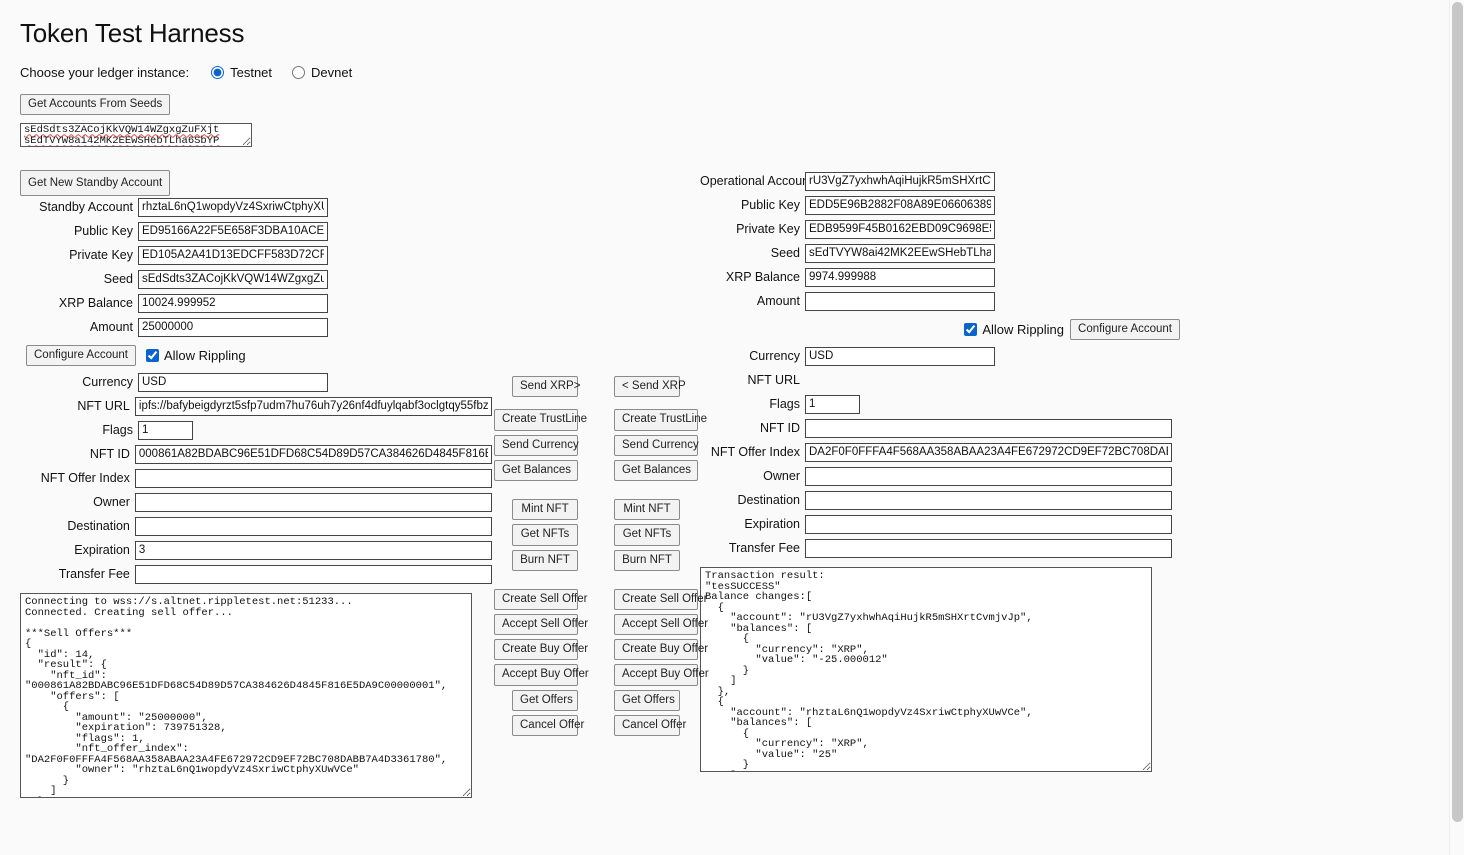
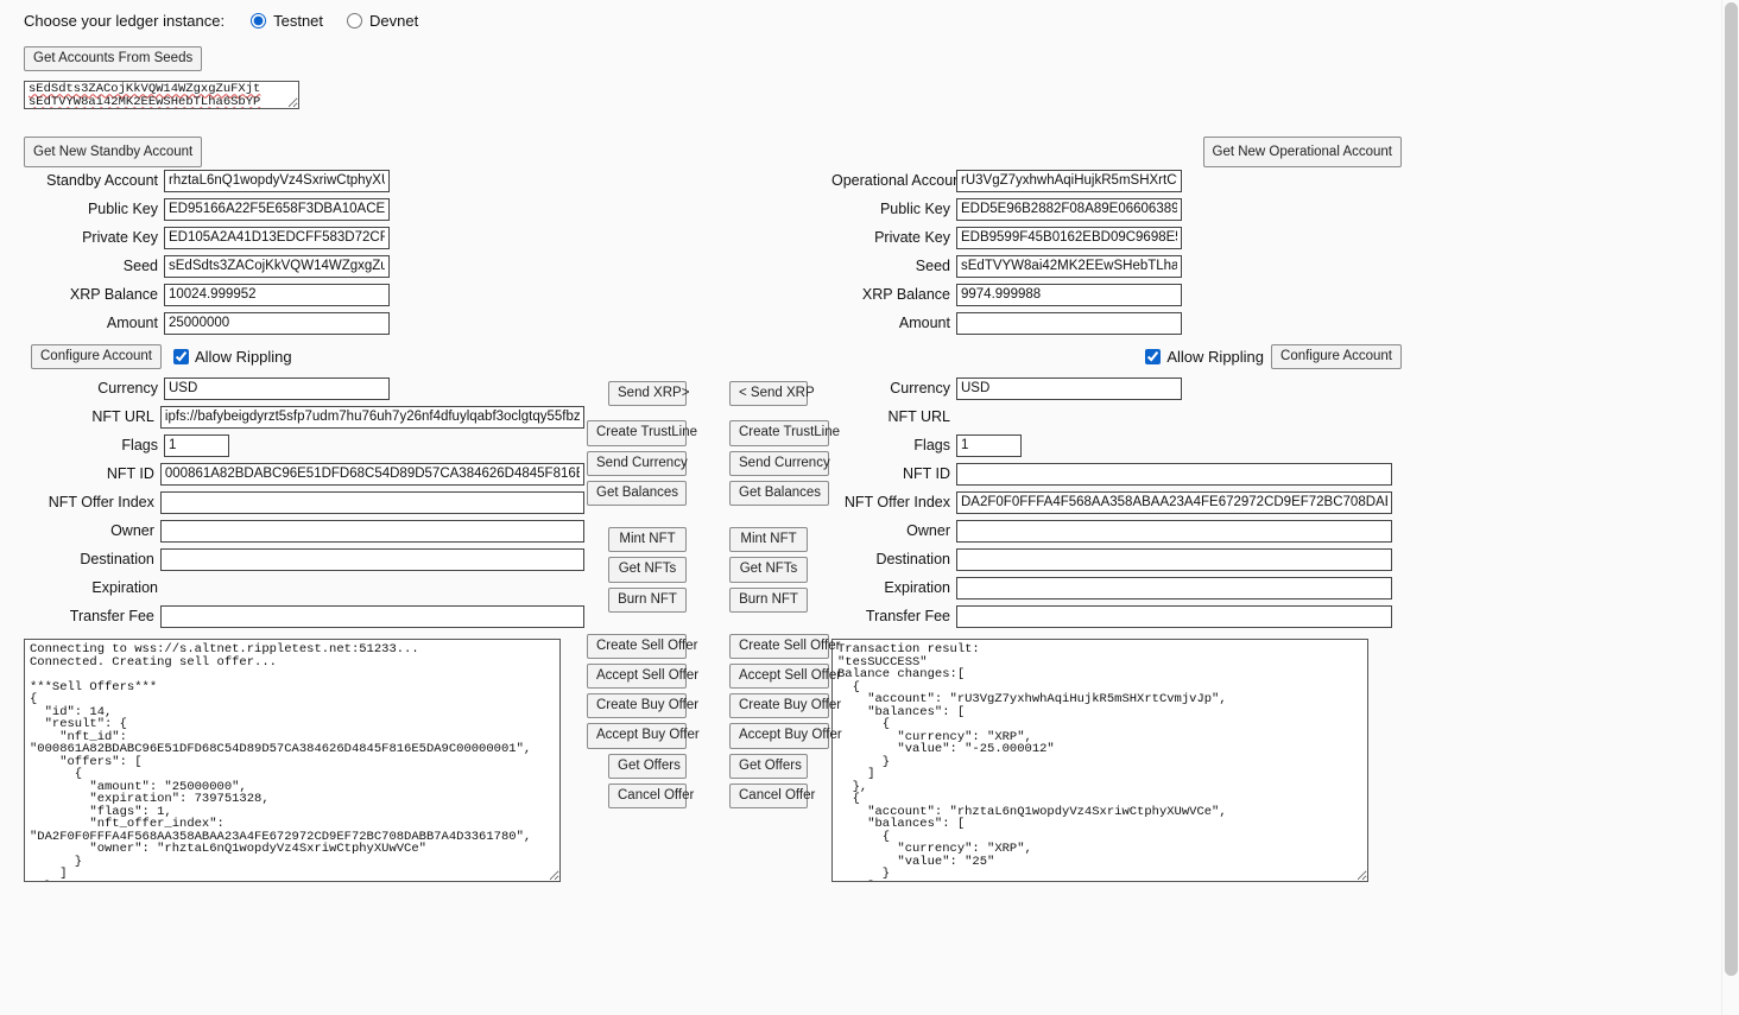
- Token Test Harness
  Choose your ledger instance:
  Testnet
  Devnet
  Get Accounts From Seeds
  sEdSdts3ZACojKkVQW14WZgxgZuFXjt
  sEdTVYW8ai42MK2EEwSHebTLha6SbYP
  Get New Standby Account
  Standby Account
  rhztaL6nQ1wopdyVz4SxriwCtphyX
  Public Key
  ED95166A22F5E658F3DBA10ACE
  Private Key
  ED105A2A41D13EDCFF583D72CF
  Seed
  sEdSdts3ZACojKkVQW14WZgxgZu
  XRP Balance
  10024.999952
  Amount
  25000000
  Configure Account
  Allow Rippling
  Currency
  USD
  NFT URL
  ipfs://bafybeigdyrzt5sfp7udm7hu76uh7y26nf4dfuylqabf3oclgtqy55fbz
  Flags
  1
  NFT ID
  000861A82BDABC96E51DFD68C54D89D57CA384626D4845F816
  NFT Offer Index
  Owner
  Destination
  Expiration
- 3
  Transfer Fee
  Connecting to wss://s.altnet.rippletest.net:51233...
  Connected. Creating sell offer...
  ***Sell Offers***
  {
  "id": 14,
  "result": {
  "nft_id":
  "000861A82BDABC96E51DFD68C54D89D57CA384626D4845F816E5DA9C00000001",
  "offers": [
  {
  "amount": "25000000",
  "expiration": 739751328,
  "flags": 1,
  "nft_offer_index":
  "DA2F0F0FFFA4F568AA358ABAA23A4FE672972CD9EF72BC708DABB7A4D3361780",
  "owner": "rhztaL6nQ1wopdyVz4SxriwCtphyXUwVCe"
  }
  Send XRP>
  < Send XRP
  Create TrustLine
  Create TrustLine
  Send Currency
  Send Currency
  Get Balances
  Get Balances
  Mint NFT
  Mint NFT
  Get NFTs
  Get NFTs
  Burn NFT
  Burn NFT
  Create Sell Offer
  Create Sell Offer
  Accept Sell Offer
  Accept Sell Offer
  Create Buy Offer
  Create Buy Offer
  Accept Buy Offer
  Accept Buy Offer
  Get Offers
  Get Offers
  Cancel Offer
  Cancel Offer
+ Get New Operational Account
  Operational Accou
  rU3VgZ7yxhwhAqiHujkR5mSHXrtC
  Public Key
  EDD5E96B2882F08A89E06606389
  Private Key
  EDB9599F45B0162EBD09C9698E
  Seed
  sEdTVYW8ai42MK2EEwSHebTLha
  XRP Balance
  9974.999988
  Amount
  Allow Rippling
  Configure Account
  Currency
  USD
  NFT URL
  Flags
  1
  NFT ID
  NFT Offer Index
  DA2F0F0FFFA4F568AA358ABAA23A4FE672972CD9EF72BC708DA
  Owner
  Destination
  Expiration
  Transfer Fee
  Transaction result:
  "tesSUCCESS"
  Balance changes:[
  {
  "account": "rU3VgZ7yxhwhAqiHujkR5mSHXrtCvmjvJp",
  "balances": [
  {
  "currency": "XRP",
  "value": "-25.000012"
  }
  ]
  },
  {
  "account": "rhztaL6nQ1wopdyVz4SxriwCtphyXUwVCe",
  "balances": [
  {
  "currency": "XRP",
  "value": "25"
